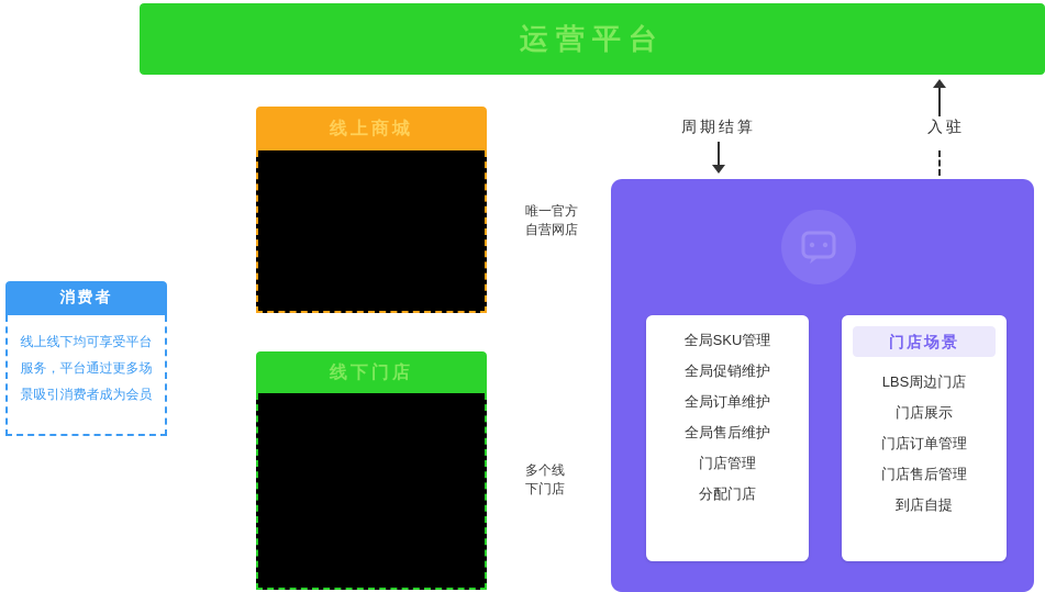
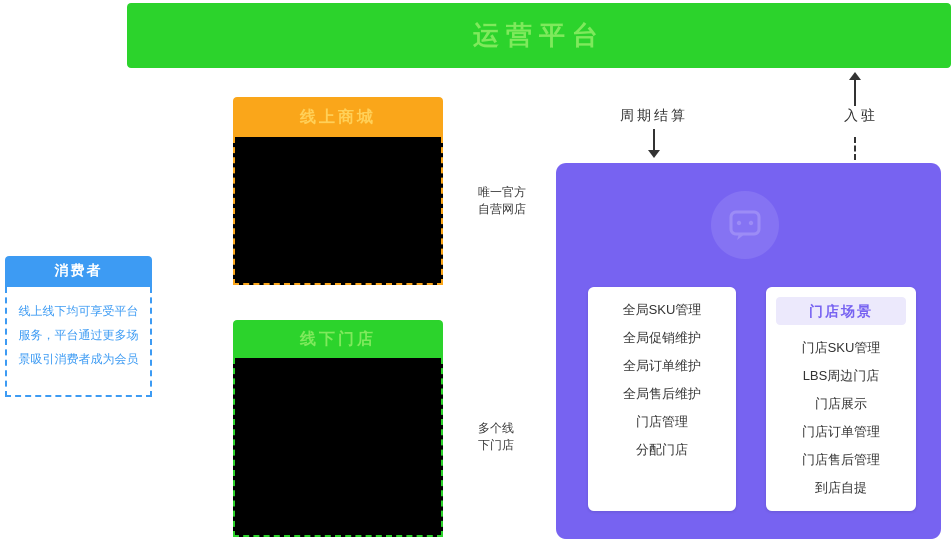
  运营平台
  消费者
  线上线下均可享受平台
  服务，平台通过更多场
  景吸引消费者成为会员
  线上商城
  唯一官方
  自营网店
  线下门店
  多个线
  下门店
  周期结算
  入驻
  全局SKU管理
  全局促销维护
  全局订单维护
  全局售后维护
  门店管理
  分配门店
  门店场景
+ 门店SKU管理
  LBS周边门店
  门店展示
  门店订单管理
  门店售后管理
  到店自提
